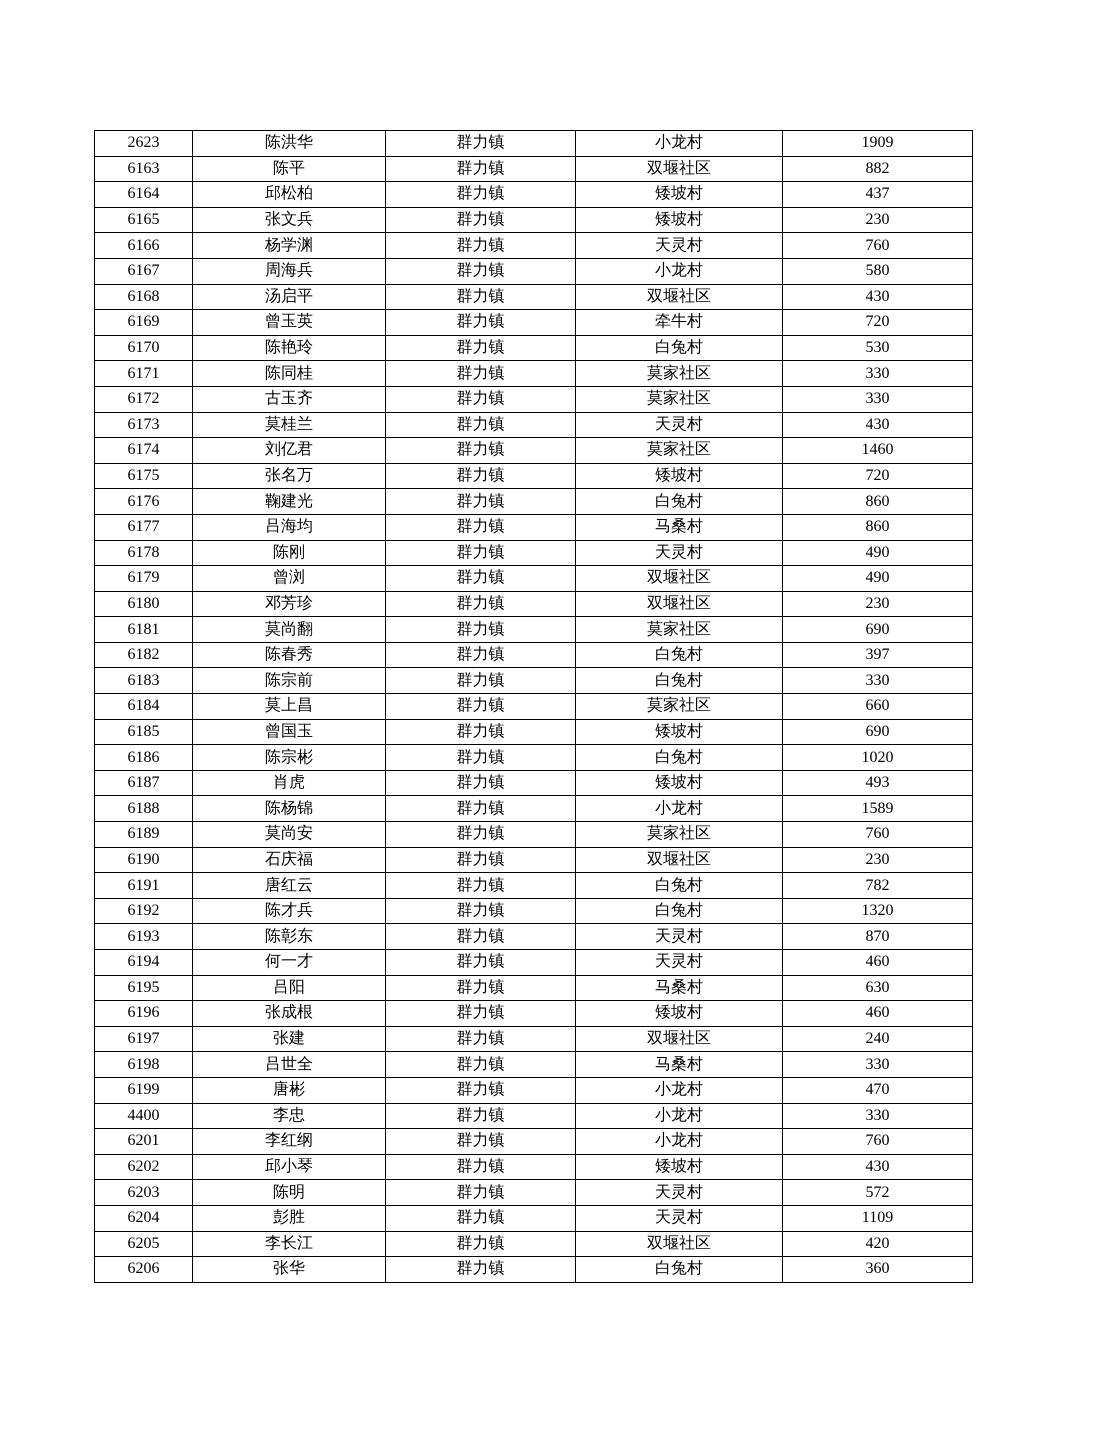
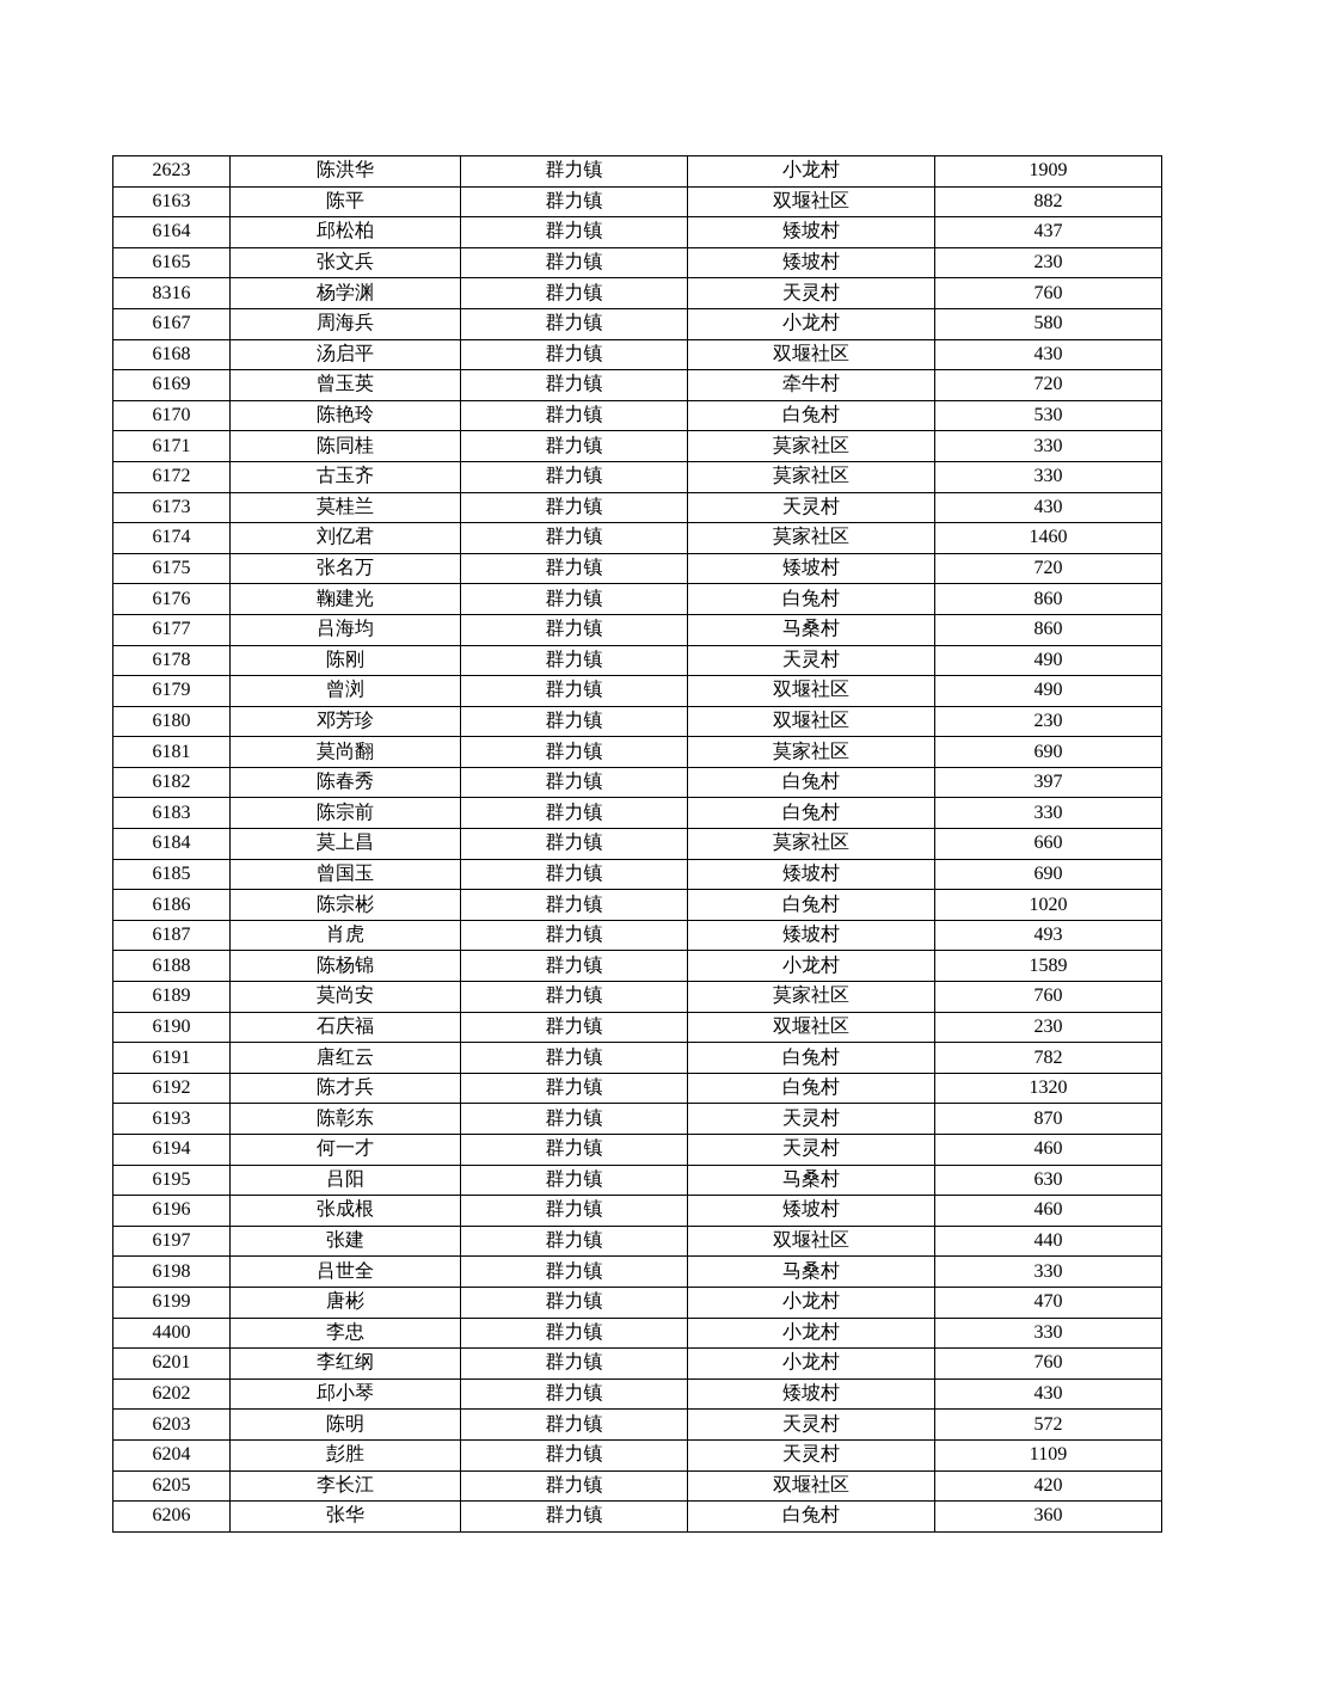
  2623	陈洪华	群力镇	小龙村	1909
  6163	陈平	群力镇	双堰社区	882
  6164	邱松柏	群力镇	矮坡村	437
  6165	张文兵	群力镇	矮坡村	230
- 6166	杨学渊	群力镇	天灵村	760
+ 8316	杨学渊	群力镇	天灵村	760
  6167	周海兵	群力镇	小龙村	580
  6168	汤启平	群力镇	双堰社区	430
  6169	曾玉英	群力镇	牵牛村	720
  6170	陈艳玲	群力镇	白兔村	530
  6171	陈同桂	群力镇	莫家社区	330
  6172	古玉齐	群力镇	莫家社区	330
  6173	莫桂兰	群力镇	天灵村	430
  6174	刘亿君	群力镇	莫家社区	1460
  6175	张名万	群力镇	矮坡村	720
  6176	鞠建光	群力镇	白兔村	860
  6177	吕海均	群力镇	马桑村	860
  6178	陈刚	群力镇	天灵村	490
  6179	曾浏	群力镇	双堰社区	490
  6180	邓芳珍	群力镇	双堰社区	230
  6181	莫尚翻	群力镇	莫家社区	690
  6182	陈春秀	群力镇	白兔村	397
  6183	陈宗前	群力镇	白兔村	330
  6184	莫上昌	群力镇	莫家社区	660
  6185	曾国玉	群力镇	矮坡村	690
  6186	陈宗彬	群力镇	白兔村	1020
  6187	肖虎	群力镇	矮坡村	493
  6188	陈杨锦	群力镇	小龙村	1589
  6189	莫尚安	群力镇	莫家社区	760
  6190	石庆福	群力镇	双堰社区	230
  6191	唐红云	群力镇	白兔村	782
  6192	陈才兵	群力镇	白兔村	1320
  6193	陈彰东	群力镇	天灵村	870
  6194	何一才	群力镇	天灵村	460
  6195	吕阳	群力镇	马桑村	630
  6196	张成根	群力镇	矮坡村	460
- 6197	张建	群力镇	双堰社区	240
+ 6197	张建	群力镇	双堰社区	440
  6198	吕世全	群力镇	马桑村	330
  6199	唐彬	群力镇	小龙村	470
  4400	李忠	群力镇	小龙村	330
  6201	李红纲	群力镇	小龙村	760
  6202	邱小琴	群力镇	矮坡村	430
  6203	陈明	群力镇	天灵村	572
  6204	彭胜	群力镇	天灵村	1109
  6205	李长江	群力镇	双堰社区	420
  6206	张华	群力镇	白兔村	360
